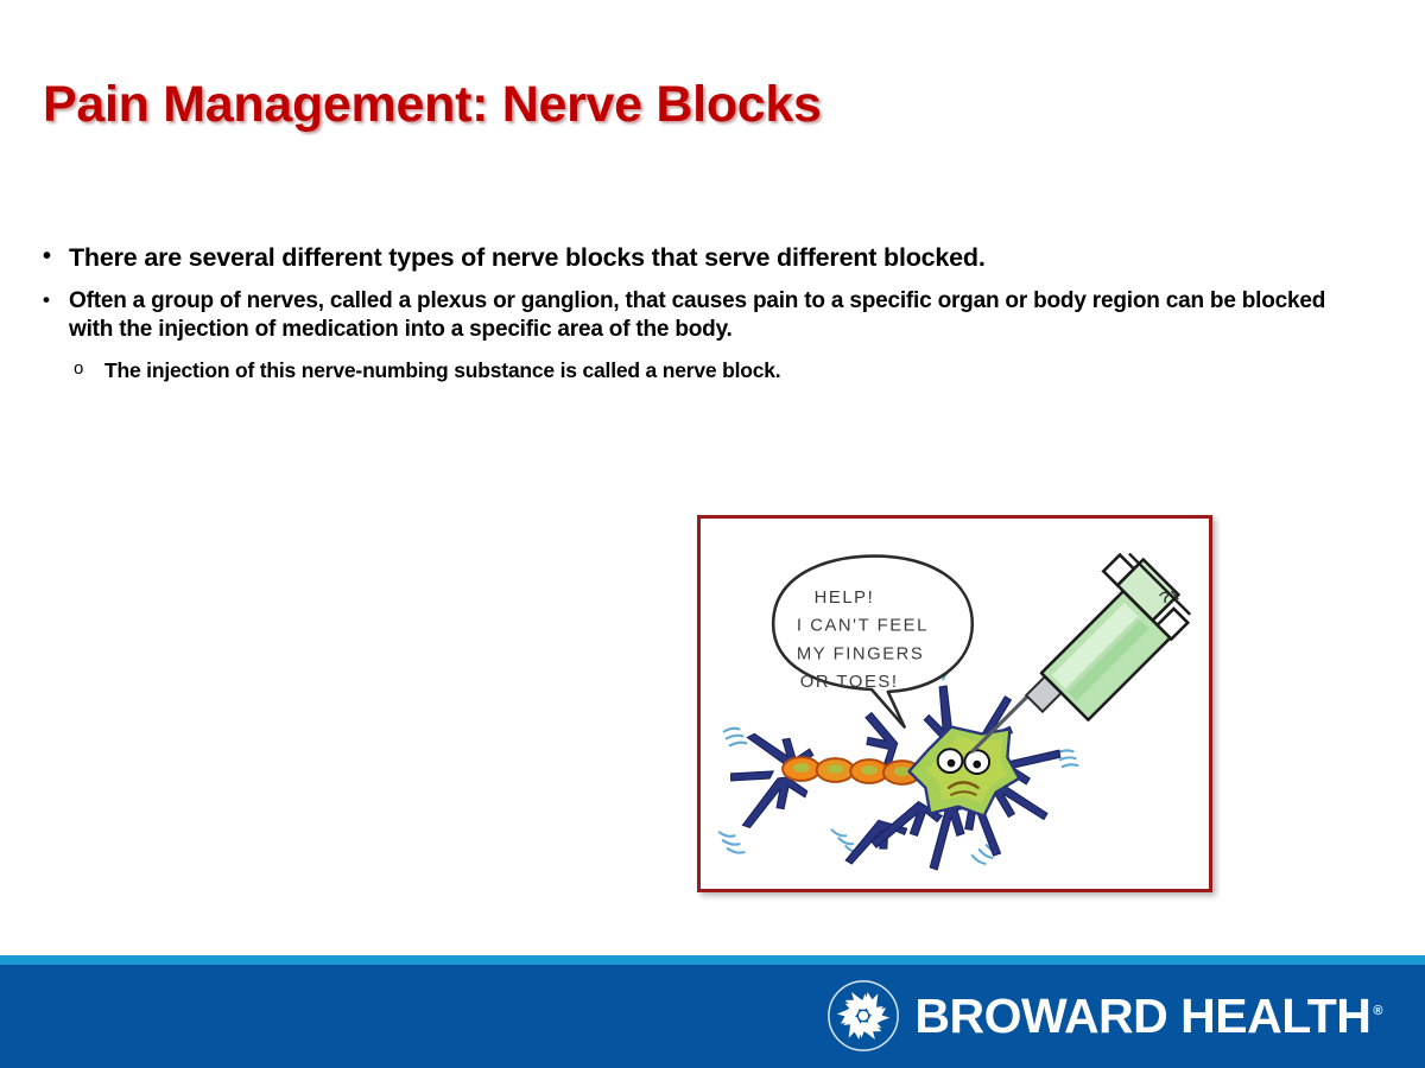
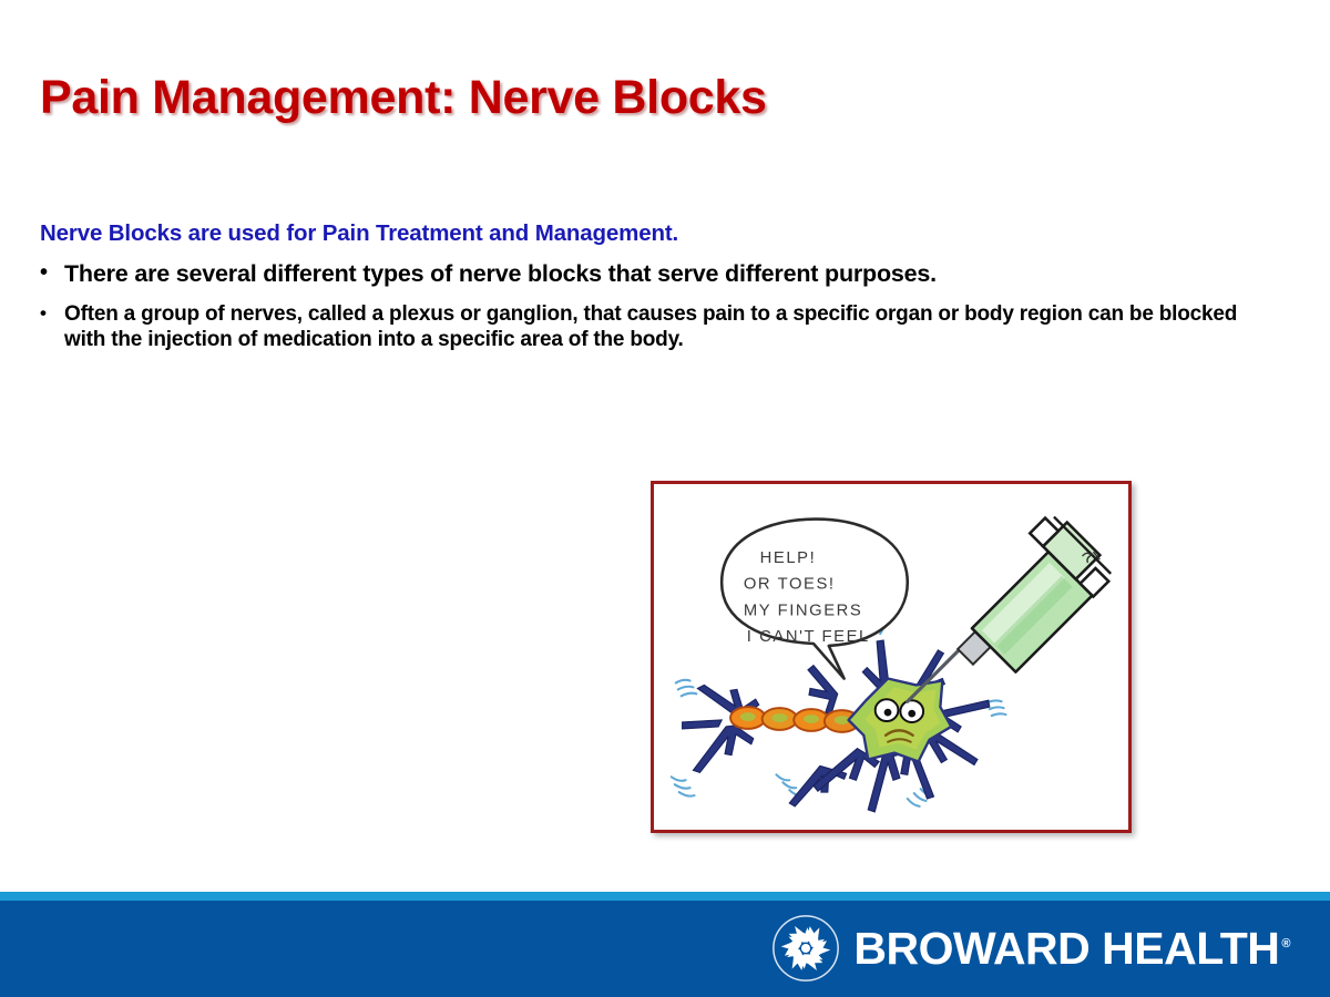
  Pain Management: Nerve Blocks
+ Nerve Blocks are used for Pain Treatment and Management.
  •
- There are several different types of nerve blocks that serve different blocked.
+ There are several different types of nerve blocks that serve different purposes.
  •
  Often a group of nerves, called a plexus or ganglion, that causes pain to a specific organ or body region can be blocked with the injection of medication into a specific area of the body.
- o
- The injection of this nerve-numbing substance is called a nerve block.
  HELP!
- I CAN'T FEEL
+ OR TOES!
  MY FINGERS
- OR TOES!
+ I CAN'T FEEL
  BROWARD HEALTH ®
